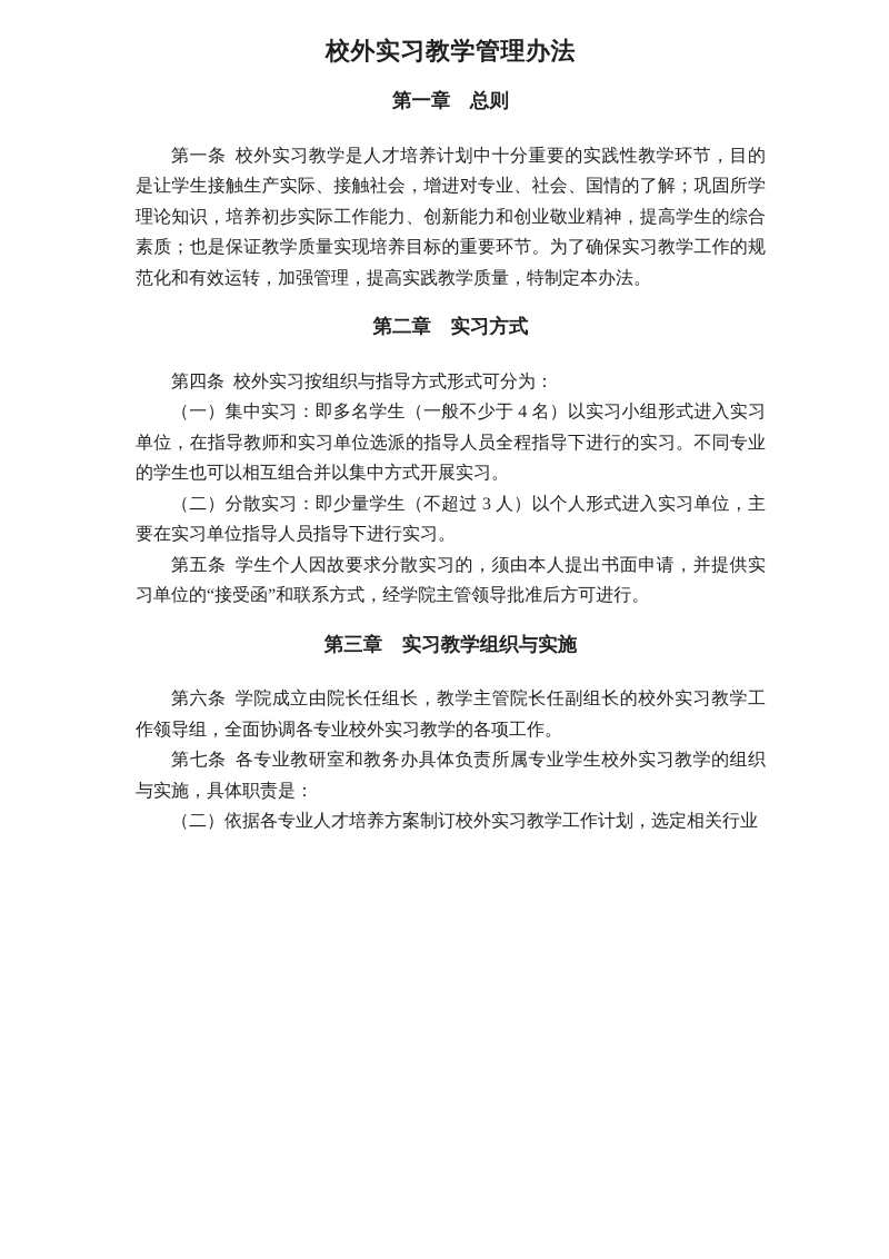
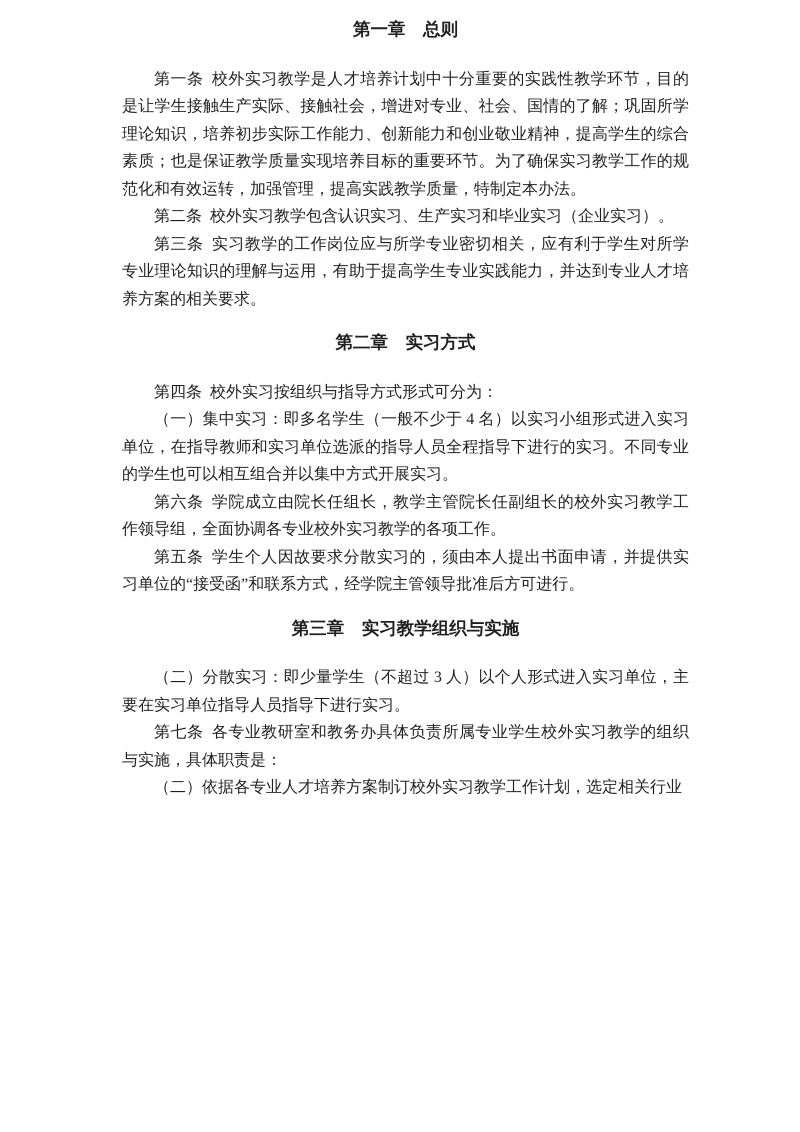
- 校外实习教学管理办法
  第一章 总则
  第一条 校外实习教学是人才培养计划中十分重要的实践性教学环节，目的是让学生接触生产实际、接触社会，增进对专业、社会、国情的了解；巩固所学理论知识，培养初步实际工作能力、创新能力和创业敬业精神，提高学生的综合素质；也是保证教学质量实现培养目标的重要环节。为了确保实习教学工作的规范化和有效运转，加强管理，提高实践教学质量，特制定本办法。
+ 第二条 校外实习教学包含认识实习、生产实习和毕业实习（企业实习）。
+ 第三条 实习教学的工作岗位应与所学专业密切相关，应有利于学生对所学专业理论知识的理解与运用，有助于提高学生专业实践能力，并达到专业人才培养方案的相关要求。
  第二章 实习方式
  第四条 校外实习按组织与指导方式形式可分为：
  （一）集中实习：即多名学生（一般不少于 4 名）以实习小组形式进入实习单位，在指导教师和实习单位选派的指导人员全程指导下进行的实习。不同专业的学生也可以相互组合并以集中方式开展实习。
- （二）分散实习：即少量学生（不超过 3 人）以个人形式进入实习单位，主要在实习单位指导人员指导下进行实习。
+ 第六条 学院成立由院长任组长，教学主管院长任副组长的校外实习教学工作领导组，全面协调各专业校外实习教学的各项工作。
  第五条 学生个人因故要求分散实习的，须由本人提出书面申请，并提供实习单位的“接受函”和联系方式，经学院主管领导批准后方可进行。
  第三章 实习教学组织与实施
- 第六条 学院成立由院长任组长，教学主管院长任副组长的校外实习教学工作领导组，全面协调各专业校外实习教学的各项工作。
+ （二）分散实习：即少量学生（不超过 3 人）以个人形式进入实习单位，主要在实习单位指导人员指导下进行实习。
  第七条 各专业教研室和教务办具体负责所属专业学生校外实习教学的组织与实施，具体职责是：
  （二）依据各专业人才培养方案制订校外实习教学工作计划，选定相关行业
